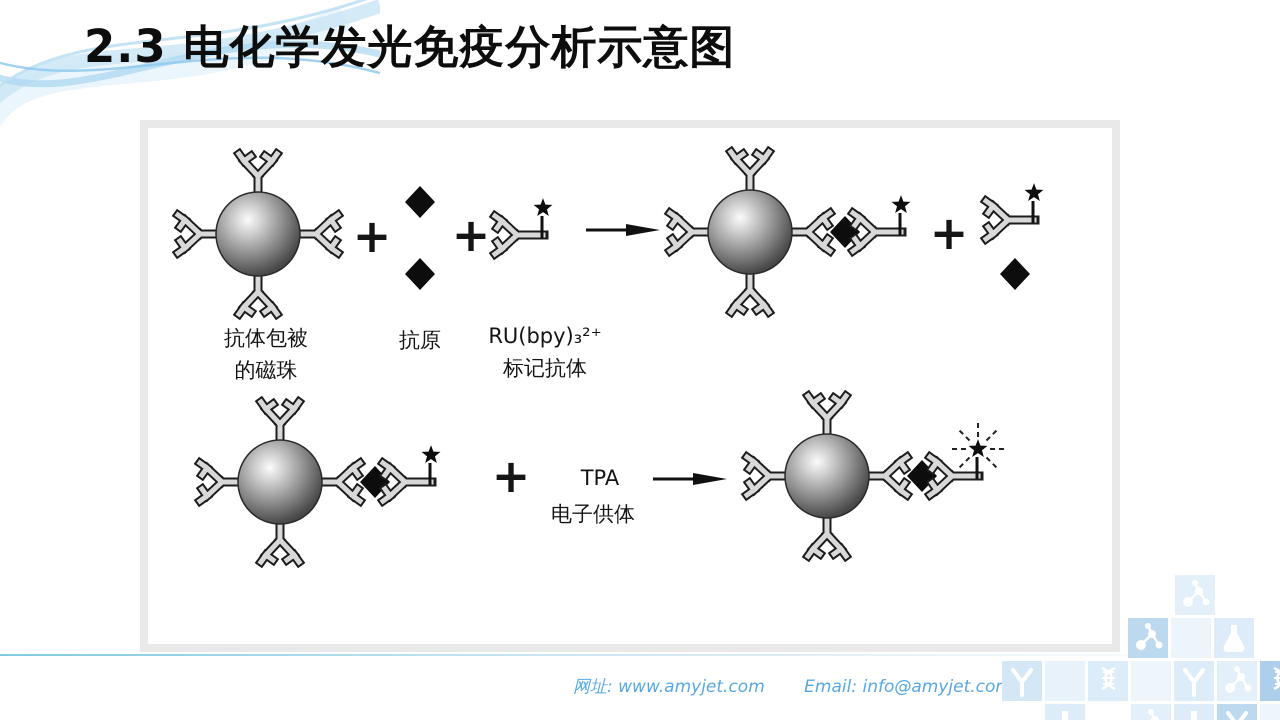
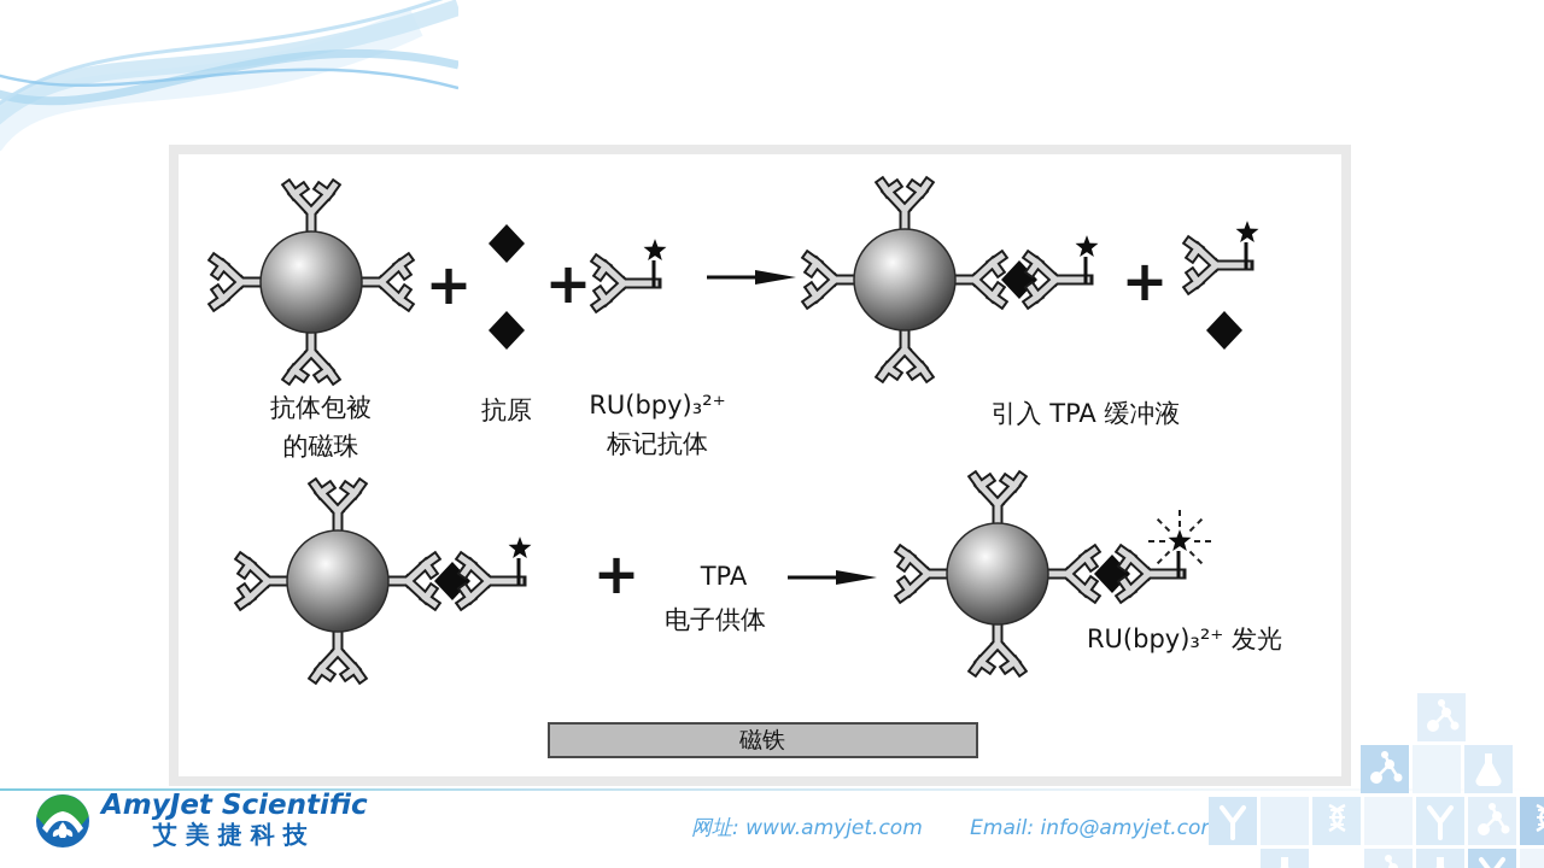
- 2.3 电化学发光免疫分析示意图
  +
  +
  +
  抗体包被
  的磁珠
  抗原
  RU(bpy)₃²⁺
  标记抗体
+ 引入 TPA 缓冲液
  +
  TPA
  电子供体
+ RU(bpy)₃²⁺ 发光
+ 磁铁
+ AmyJet Scientific
+ 艾美捷科技
  网址: www.amyjet.com Email: info@amyjet.co
